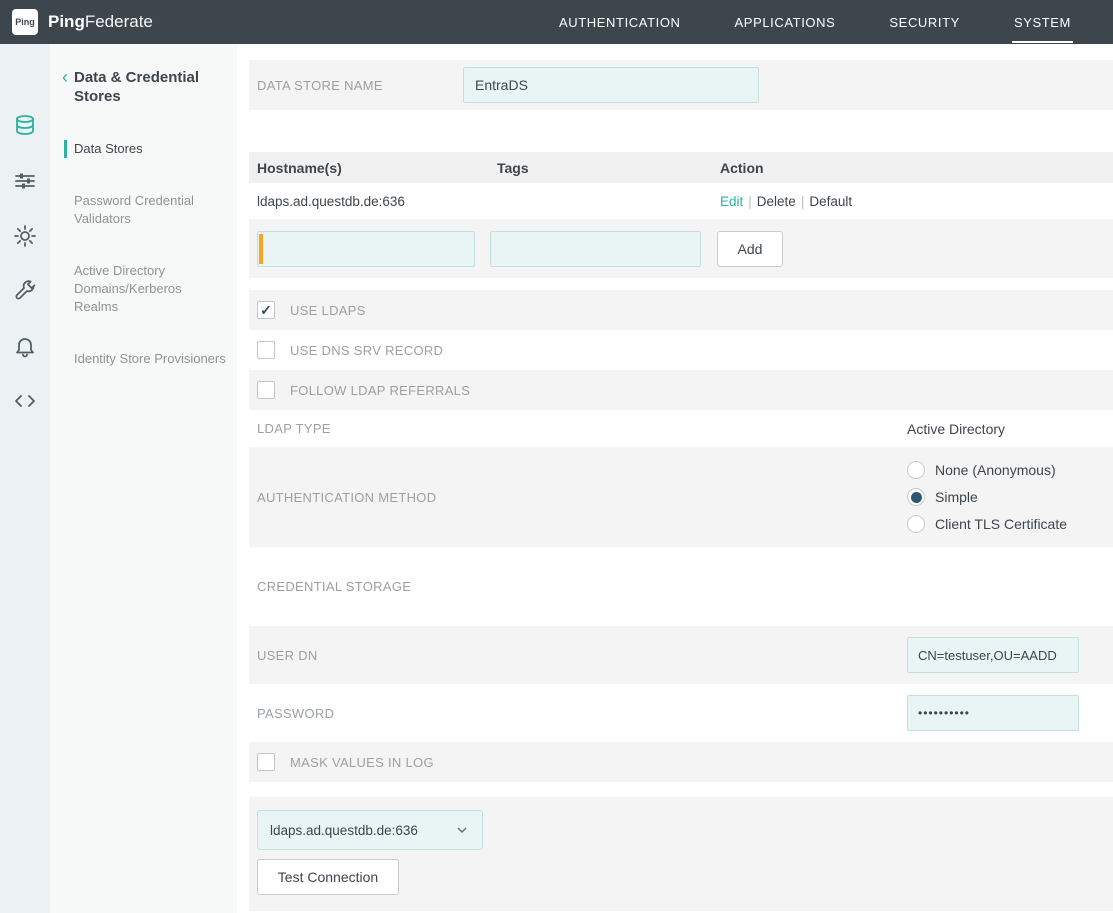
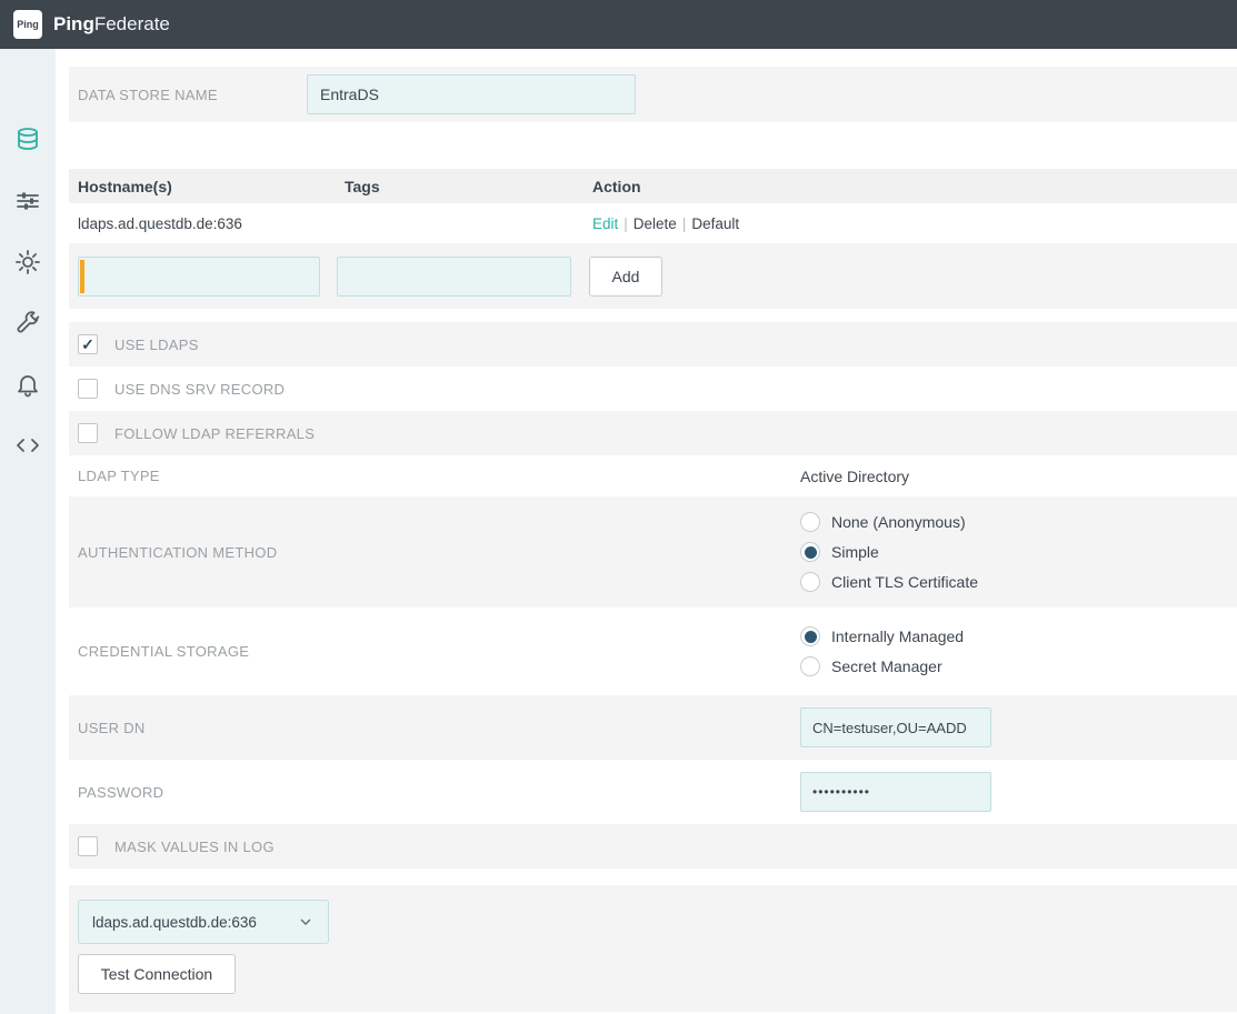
  Ping
  PingFederate
- AUTHENTICATION
- APPLICATIONS
- SECURITY
- SYSTEM
- ‹
- Data & Credential Stores
- Data Stores
- Password Credential Validators
- Active Directory Domains/Kerberos Realms
- Identity Store Provisioners
  DATA STORE NAME
  EntraDS
  Hostname(s)
  Tags
  Action
  ldaps.ad.questdb.de:636
  Edit | Delete | Default
  Add
  ✓
  USE LDAPS
  USE DNS SRV RECORD
  FOLLOW LDAP REFERRALS
  LDAP TYPE
  Active Directory
  AUTHENTICATION METHOD
  None (Anonymous)
  Simple
  Client TLS Certificate
  CREDENTIAL STORAGE
+ Internally Managed
+ Secret Manager
  USER DN
  CN=testuser,OU=AADD
  PASSWORD
  ••••••••••
  MASK VALUES IN LOG
  ldaps.ad.questdb.de:636
  Test Connection
